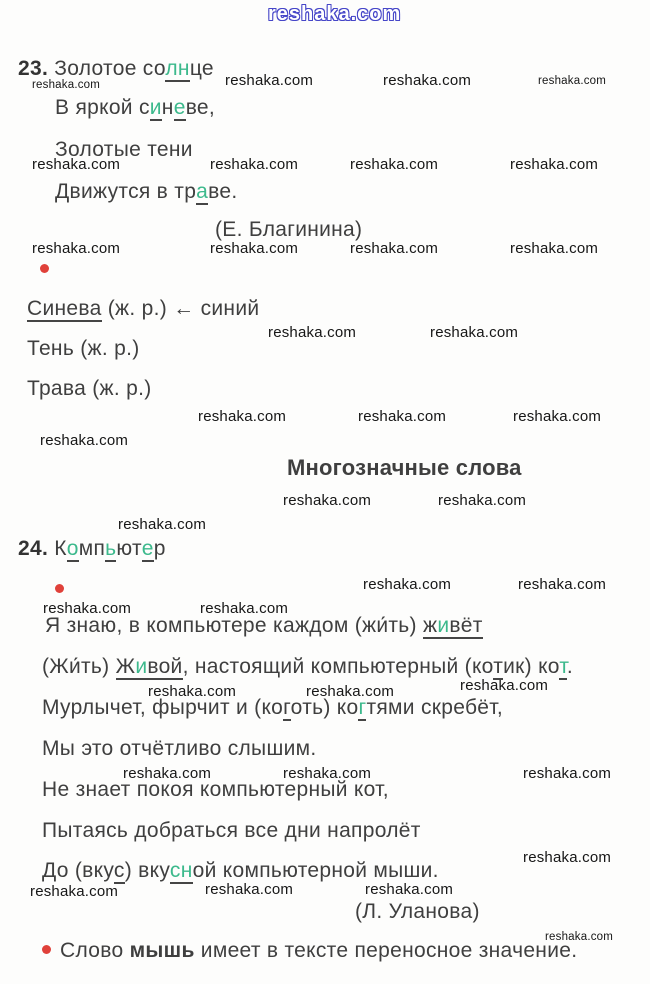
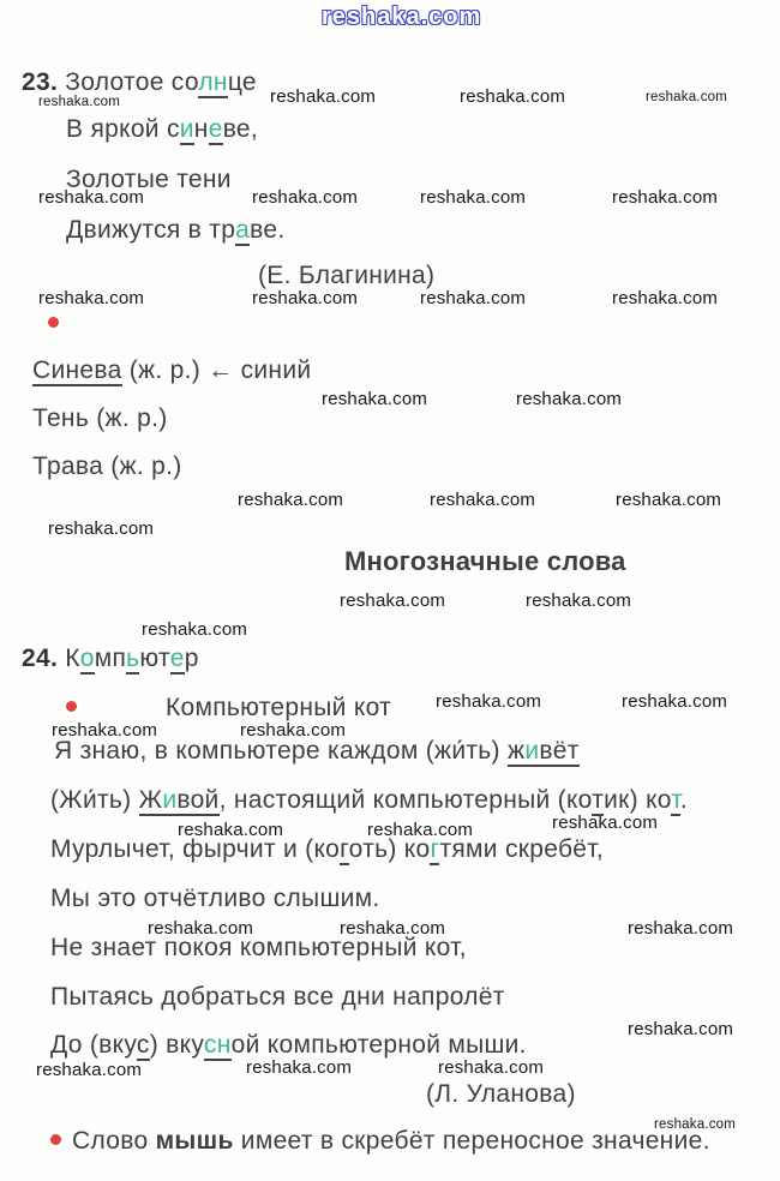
  reshaka.com
  reshaka.com
  reshaka.com
  reshaka.com
  reshaka.com
  reshaka.com
  reshaka.com
  reshaka.com
  reshaka.com
  reshaka.com
  reshaka.com
  reshaka.com
  reshaka.com
  reshaka.com
  reshaka.com
  reshaka.com
  reshaka.com
  reshaka.com
  reshaka.com
  reshaka.com
  reshaka.com
  reshaka.com
  reshaka.com
  reshaka.com
  reshaka.com
  reshaka.com
  reshaka.com
  reshaka.com
  reshaka.com
  reshaka.com
  reshaka.com
  reshaka.com
  reshaka.com
  reshaka.com
  reshaka.com
  reshaka.com
  reshaka.com
  23. Золотое солнце
  В яркой синеве,
  Золотые тени
  Движутся в траве.
  (Е. Благинина)
  Синева (ж. р.) ← синий
  Тень (ж. р.)
  Трава (ж. р.)
  Многозначные слова
  24. Компьютер
+ Компьютерный кот
  Я знаю, в компьютере каждом (жи́ть) живёт
  (Жи́ть) Живой, настоящий компьютерный (котик) кот.
  Мурлычет, фырчит и (коготь) когтями скребёт,
  Мы это отчётливо слышим.
  Не знает покоя компьютерный кот,
  Пытаясь добраться все дни напролёт
  До (вкус) вкусной компьютерной мыши.
  (Л. Уланова)
- Слово мышь имеет в тексте переносное значение.
+ Слово мышь имеет в скребёт переносное значение.
